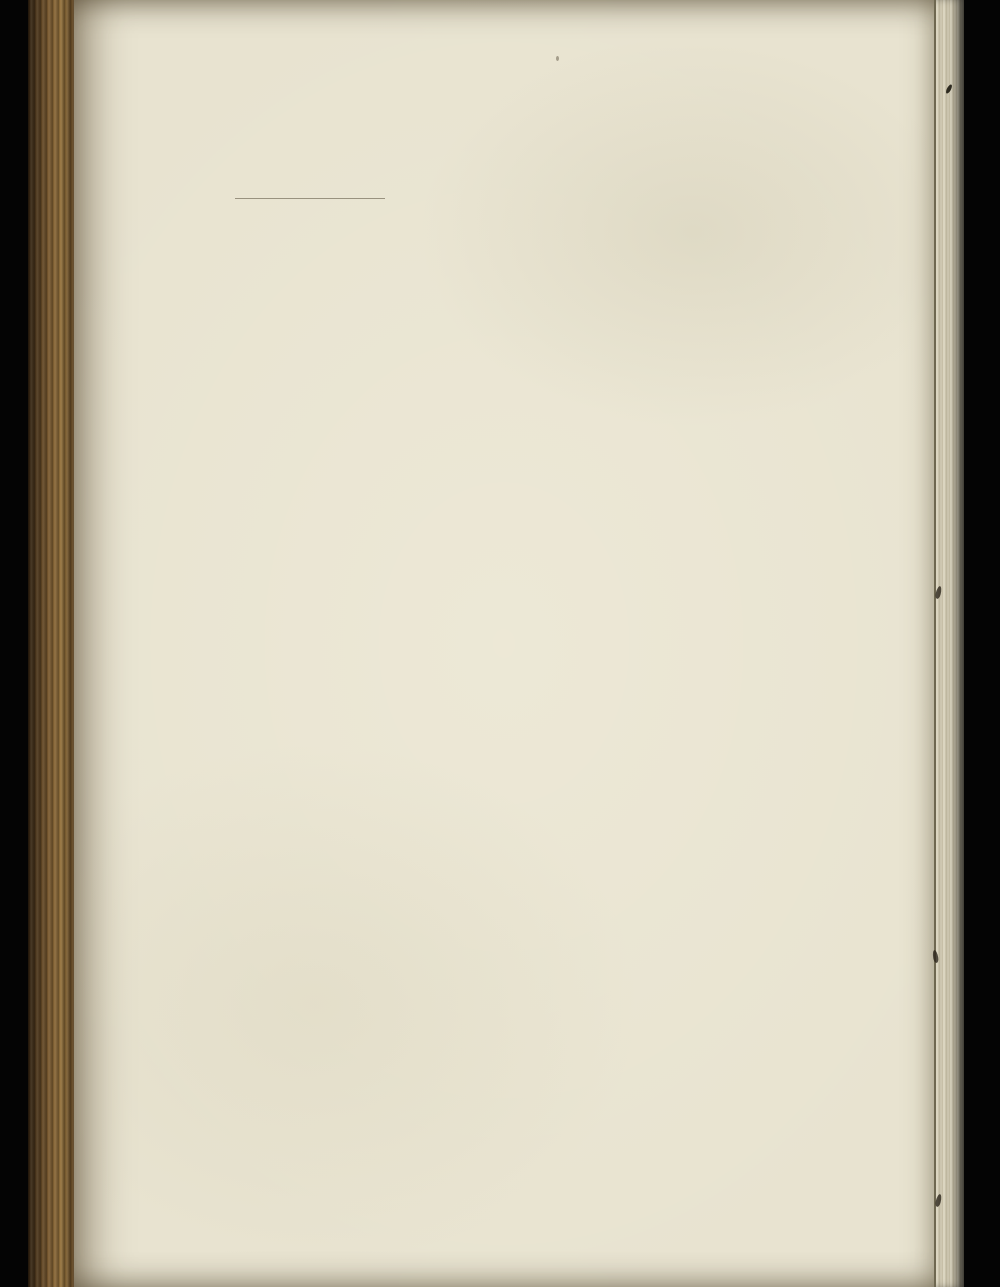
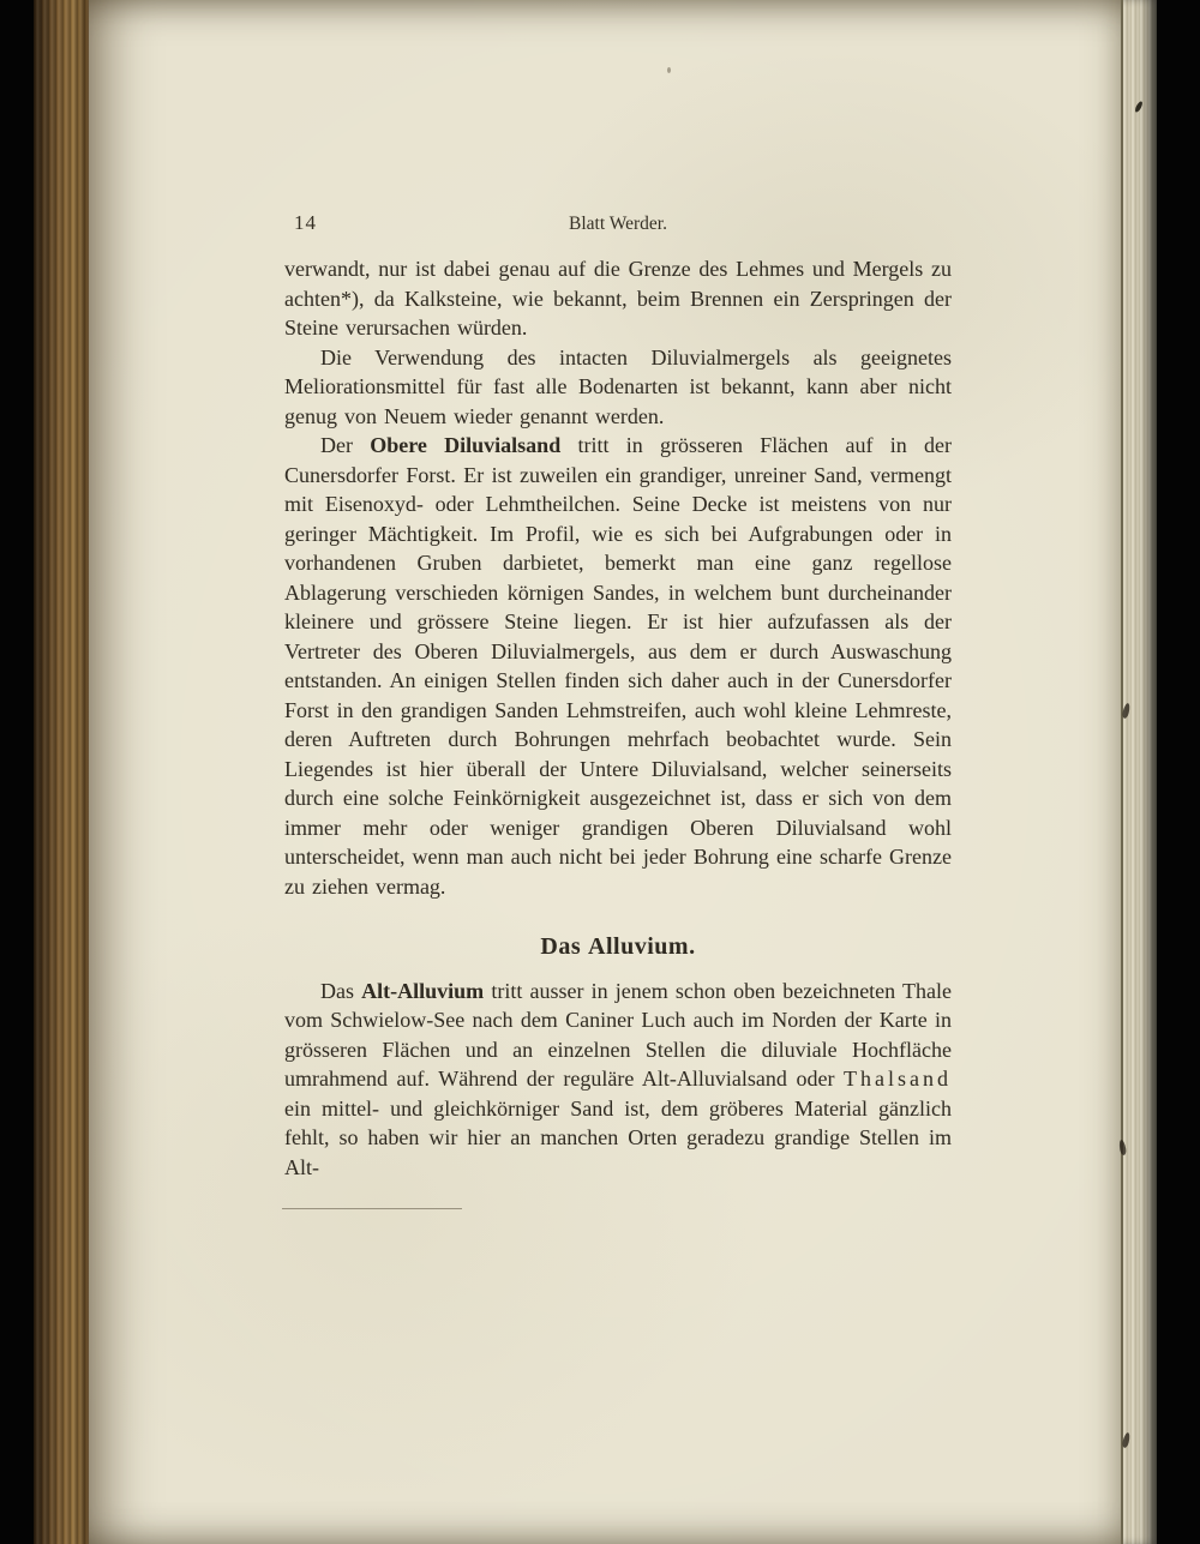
+ 14
+ Blatt Werder.
+ verwandt, nur ist dabei genau auf die Grenze des Lehmes und Mergels zu achten*), da Kalksteine, wie bekannt, beim Brennen ein Zerspringen der Steine verursachen würden.
+ Die Verwendung des intacten Diluvialmergels als geeignetes Meliorationsmittel für fast alle Bodenarten ist bekannt, kann aber nicht genug von Neuem wieder genannt werden.
+ Der Obere Diluvialsand tritt in grösseren Flächen auf in der Cunersdorfer Forst. Er ist zuweilen ein grandiger, unreiner Sand, vermengt mit Eisenoxyd- oder Lehmtheilchen. Seine Decke ist meistens von nur geringer Mächtigkeit. Im Profil, wie es sich bei Aufgrabungen oder in vorhandenen Gruben darbietet, bemerkt man eine ganz regellose Ablagerung verschieden körnigen Sandes, in welchem bunt durcheinander kleinere und grössere Steine liegen. Er ist hier aufzufassen als der Vertreter des Oberen Diluvialmergels, aus dem er durch Auswaschung entstanden. An einigen Stellen finden sich daher auch in der Cunersdorfer Forst in den grandigen Sanden Lehmstreifen, auch wohl kleine Lehmreste, deren Auftreten durch Bohrungen mehrfach beobachtet wurde. Sein Liegendes ist hier überall der Untere Diluvialsand, welcher seinerseits durch eine solche Feinkörnigkeit ausgezeichnet ist, dass er sich von dem immer mehr oder weniger grandigen Oberen Diluvialsand wohl unterscheidet, wenn man auch nicht bei jeder Bohrung eine scharfe Grenze zu ziehen vermag.
+ Das Alluvium.
+ Das Alt-Alluvium tritt ausser in jenem schon oben bezeichneten Thale vom Schwielow-See nach dem Caniner Luch auch im Norden der Karte in grösseren Flächen und an einzelnen Stellen die diluviale Hochfläche umrahmend auf. Während der reguläre Alt-Alluvialsand oder Thalsand ein mittel- und gleichkörniger Sand ist, dem gröberes Material gänzlich fehlt, so haben wir hier an manchen Orten geradezu grandige Stellen im Alt-
